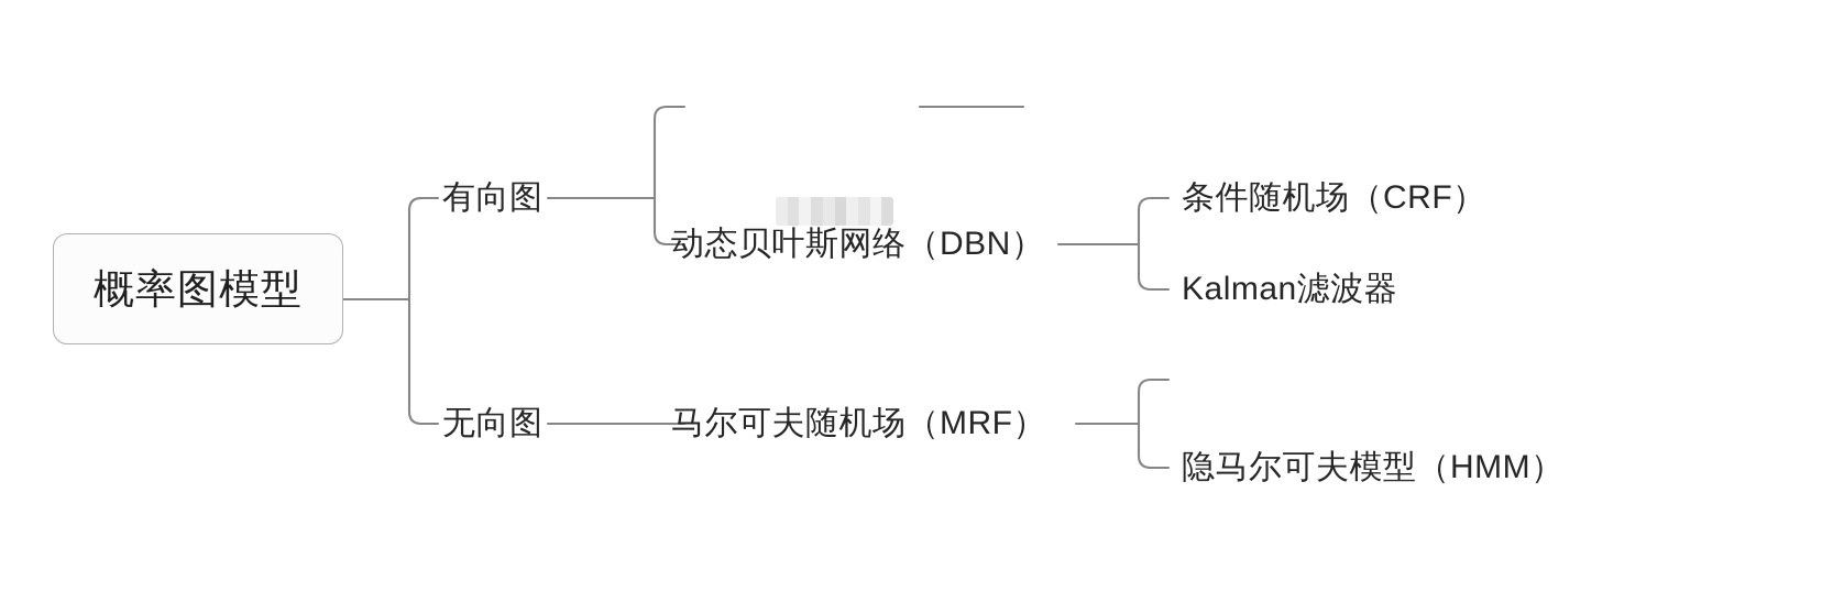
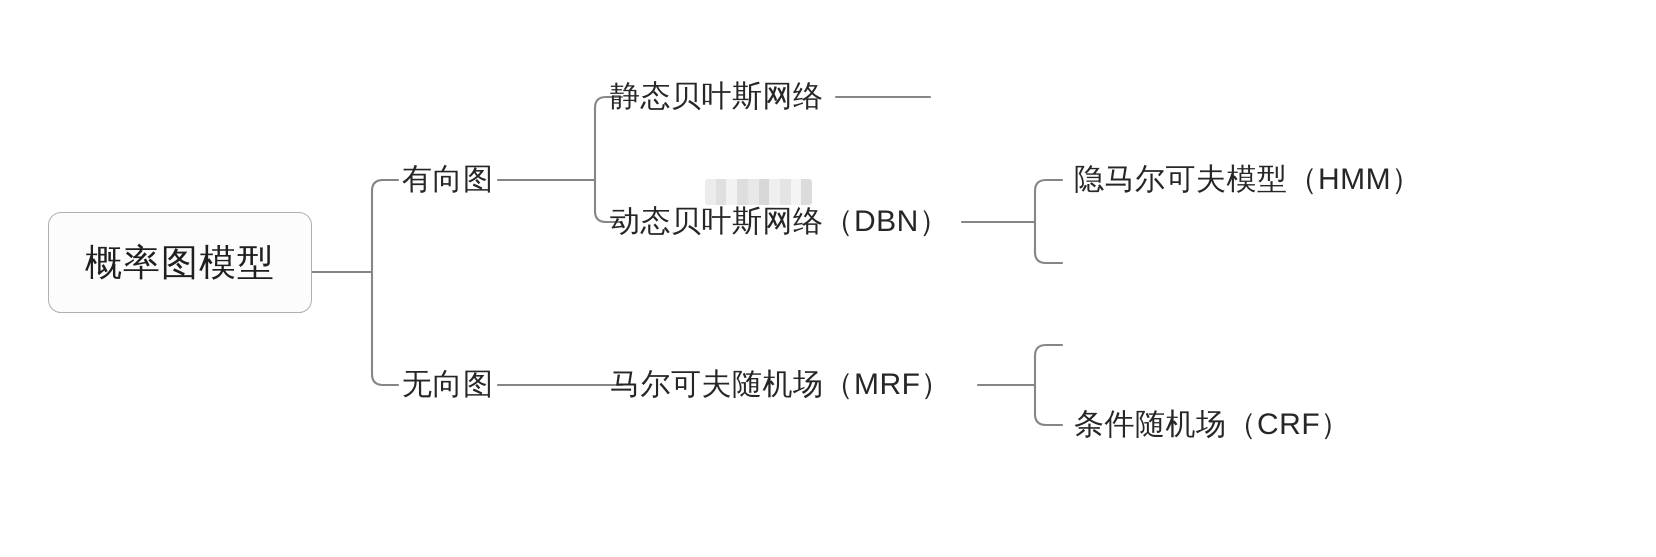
  概率图模型
  有向图
  无向图
+ 静态贝叶斯网络
  动态贝叶斯网络（DBN）
  马尔可夫随机场（MRF）
- 条件随机场（CRF）
+ 隐马尔可夫模型（HMM）
- Kalman滤波器
- 隐马尔可夫模型（HMM）
+ 条件随机场（CRF）
